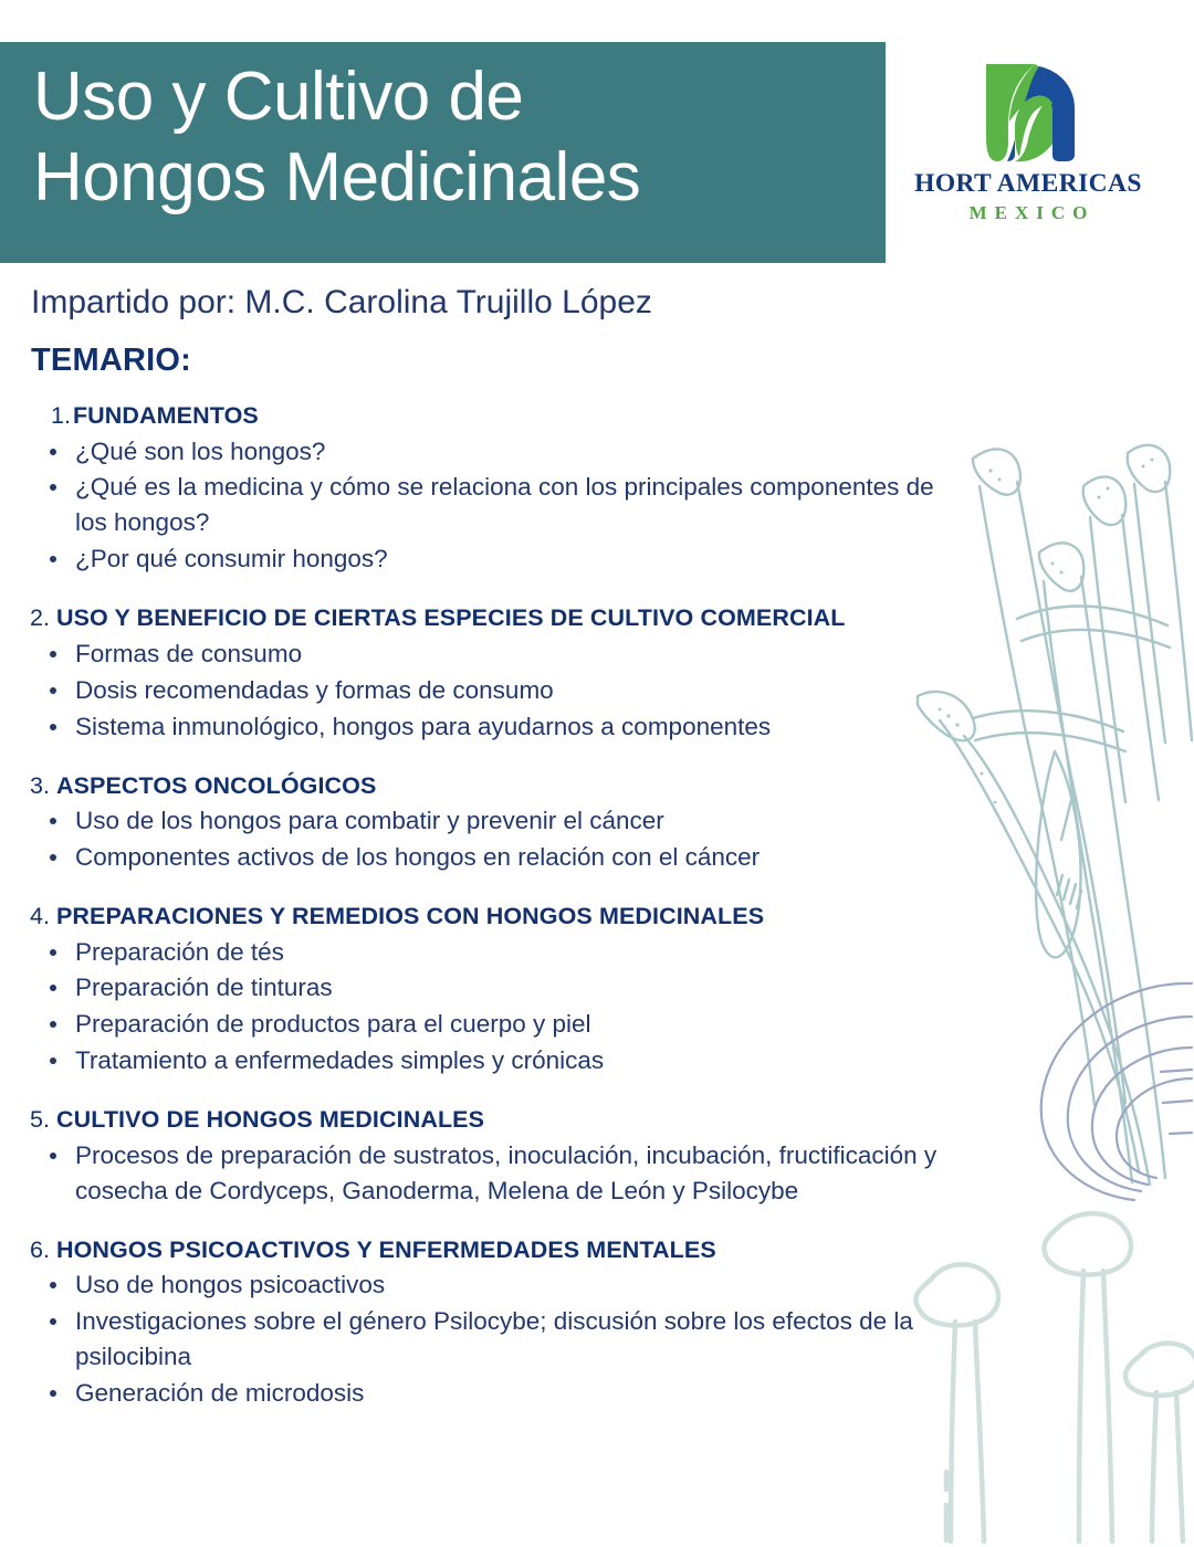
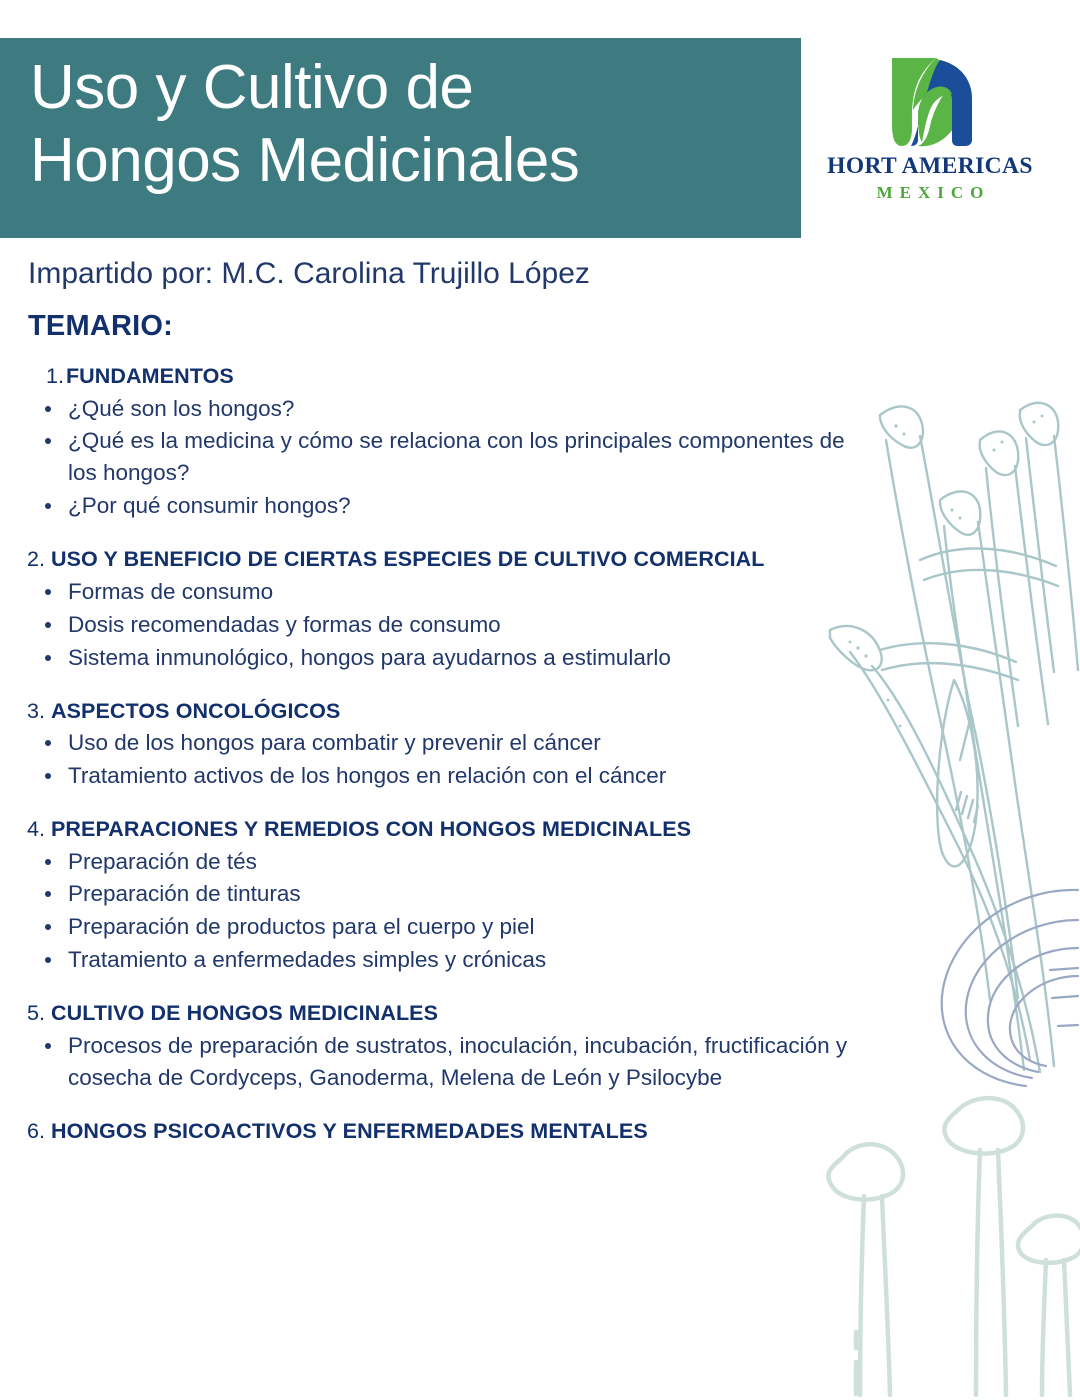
  Uso y Cultivo de
  Hongos Medicinales
  HORT AMERICAS
  MEXICO
  Impartido por: M.C. Carolina Trujillo López
  TEMARIO:
  1.
  FUNDAMENTOS
  ¿Qué son los hongos?
  ¿Qué es la medicina y cómo se relaciona con los principales componentes de los hongos?
  ¿Por qué consumir hongos?
  2.
  USO Y BENEFICIO DE CIERTAS ESPECIES DE CULTIVO COMERCIAL
  Formas de consumo
  Dosis recomendadas y formas de consumo
- Sistema inmunológico, hongos para ayudarnos a componentes
+ Sistema inmunológico, hongos para ayudarnos a estimularlo
  3.
  ASPECTOS ONCOLÓGICOS
  Uso de los hongos para combatir y prevenir el cáncer
- Componentes activos de los hongos en relación con el cáncer
+ Tratamiento activos de los hongos en relación con el cáncer
  4.
  PREPARACIONES Y REMEDIOS CON HONGOS MEDICINALES
  Preparación de tés
  Preparación de tinturas
  Preparación de productos para el cuerpo y piel
  Tratamiento a enfermedades simples y crónicas
  5.
  CULTIVO DE HONGOS MEDICINALES
  Procesos de preparación de sustratos, inoculación, incubación, fructificación y cosecha de Cordyceps, Ganoderma, Melena de León y Psilocybe
  6.
  HONGOS PSICOACTIVOS Y ENFERMEDADES MENTALES
- Uso de hongos psicoactivos
- Investigaciones sobre el género Psilocybe; discusión sobre los efectos de la psilocibina
- Generación de microdosis
